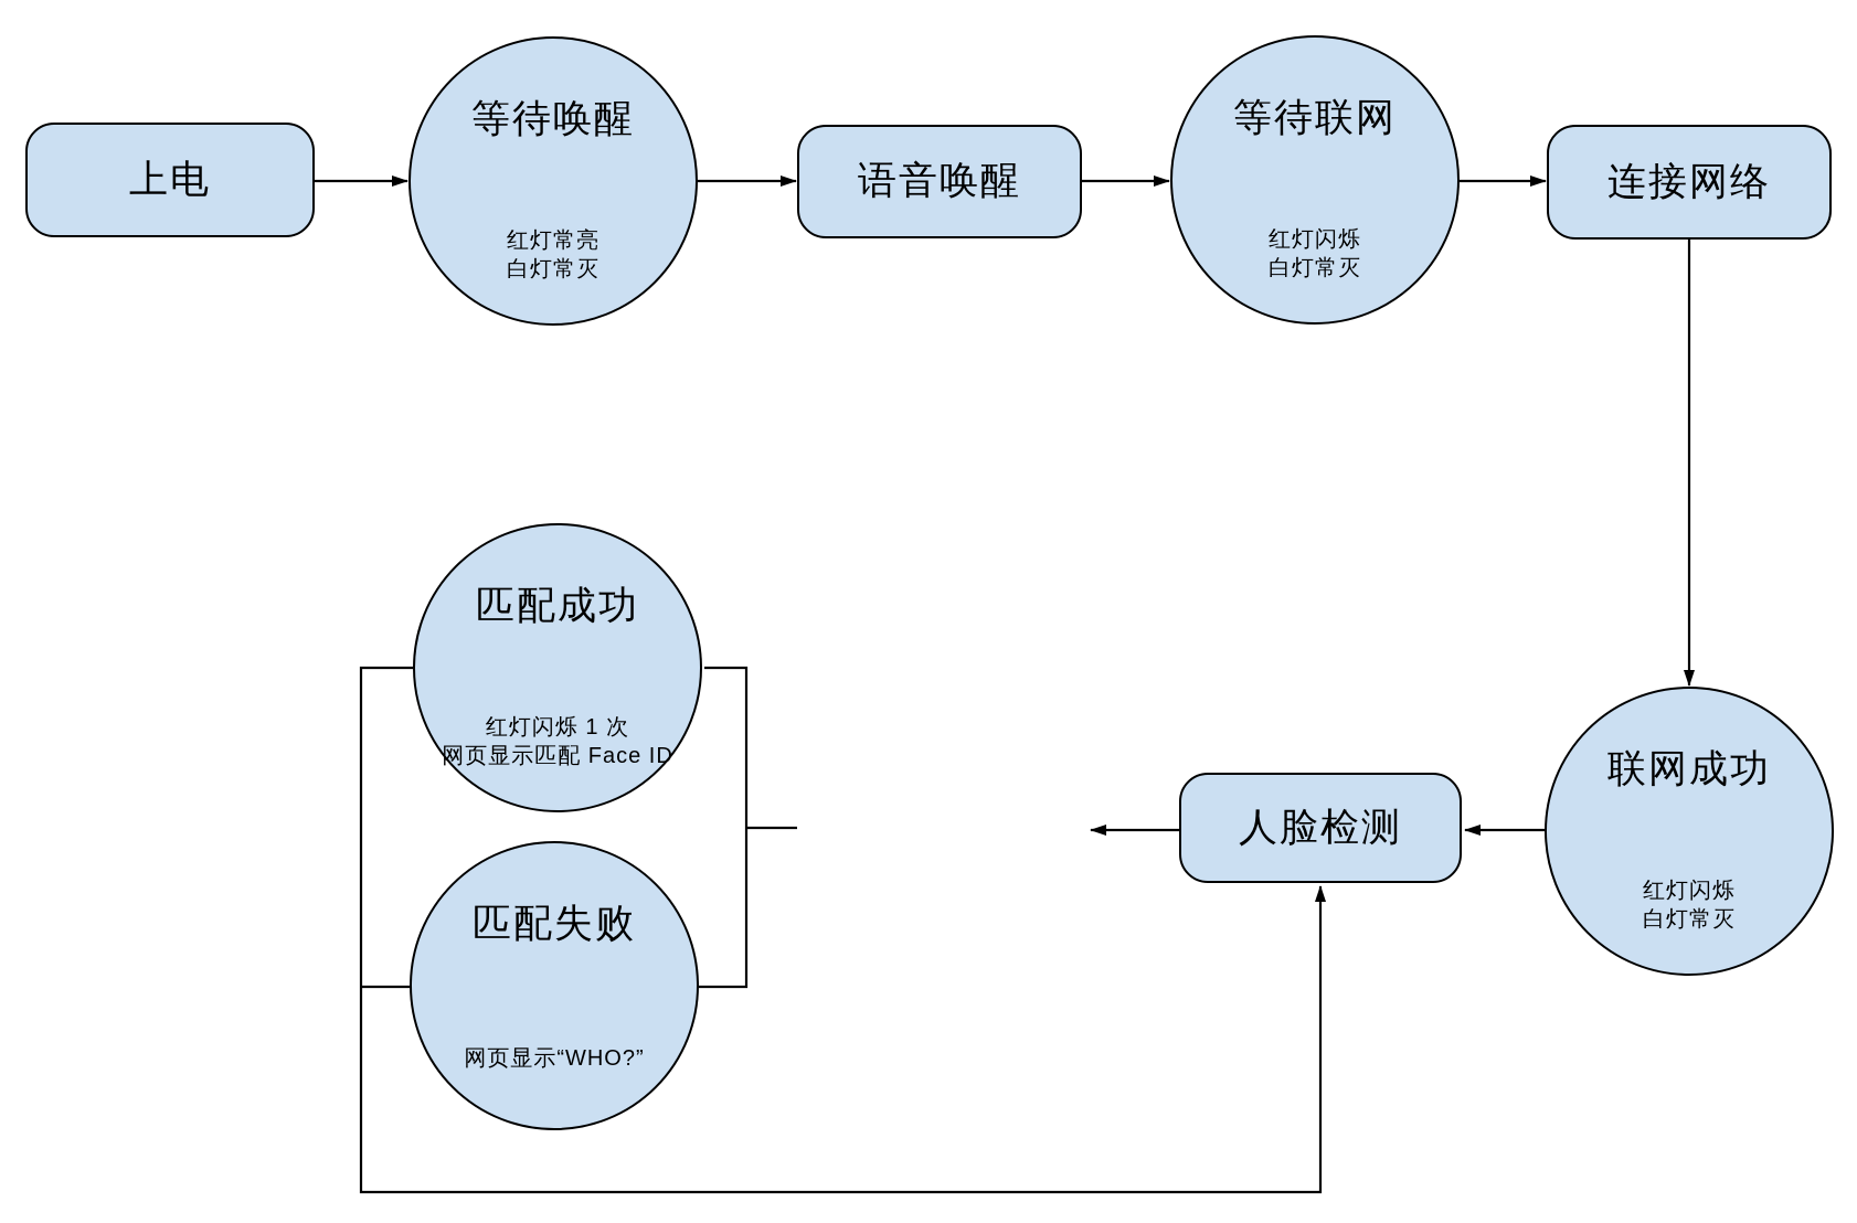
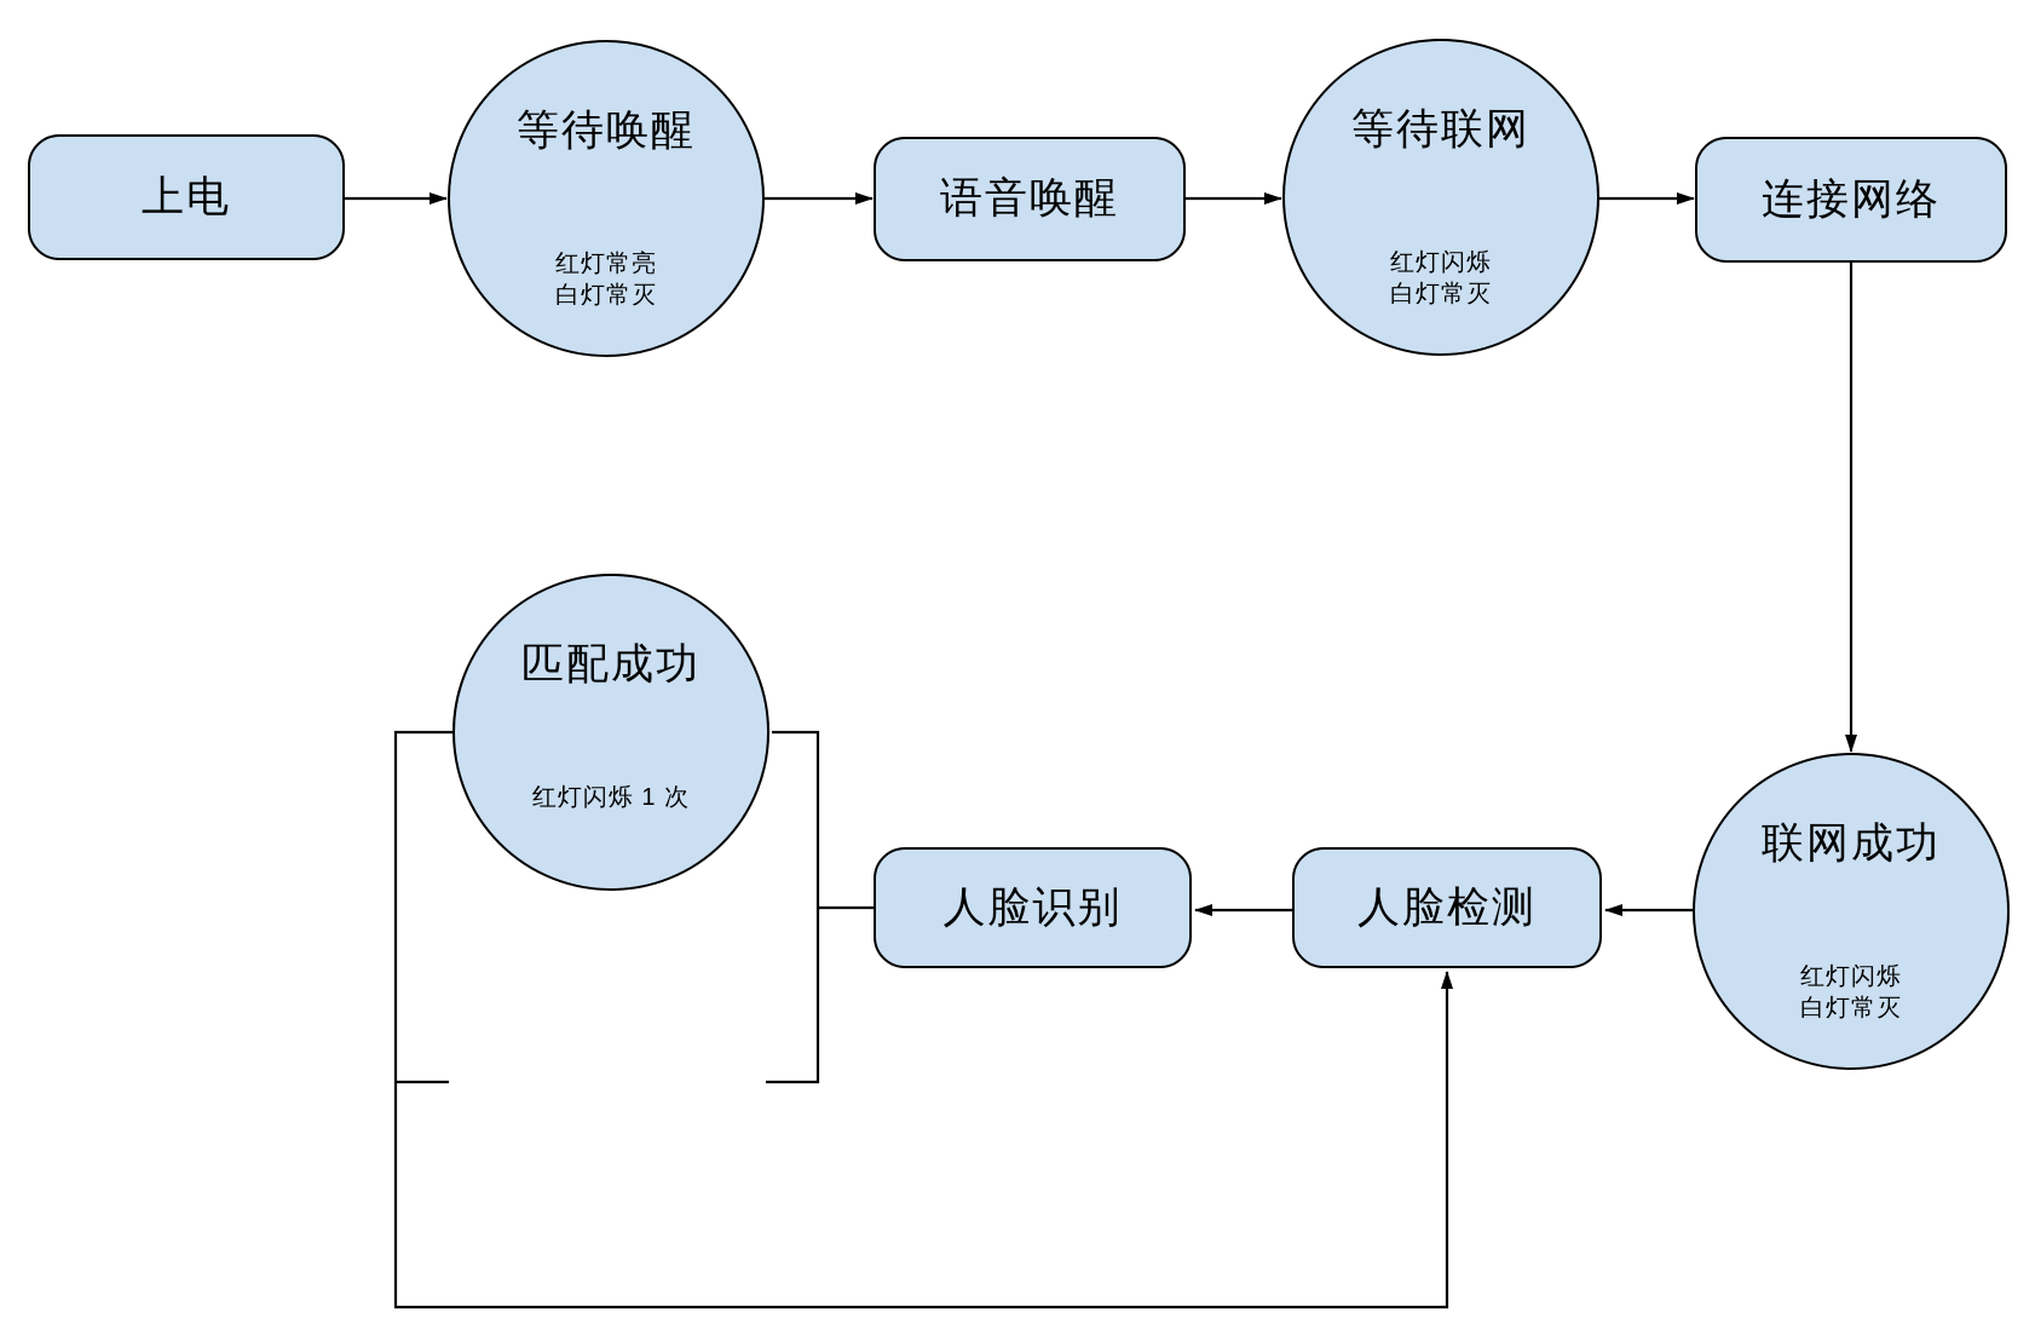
  上电
  等待唤醒
  红灯常亮
  白灯常灭
  语音唤醒
  等待联网
  红灯闪烁
  白灯常灭
  连接网络
  联网成功
  红灯闪烁
  白灯常灭
+ 人脸识别
  人脸检测
  匹配成功
  红灯闪烁 1 次
- 网页显示匹配 Face ID
- 匹配失败
- 网页显示“WHO?”
